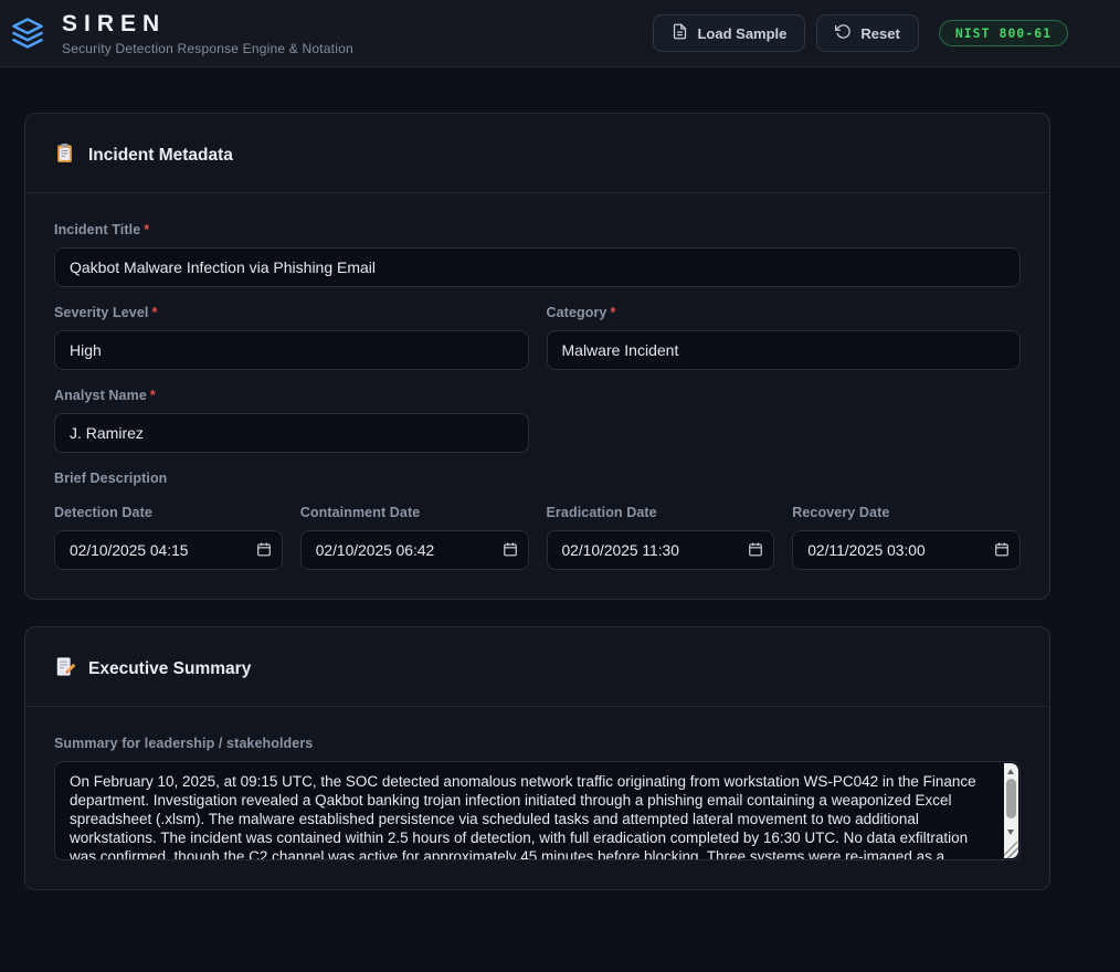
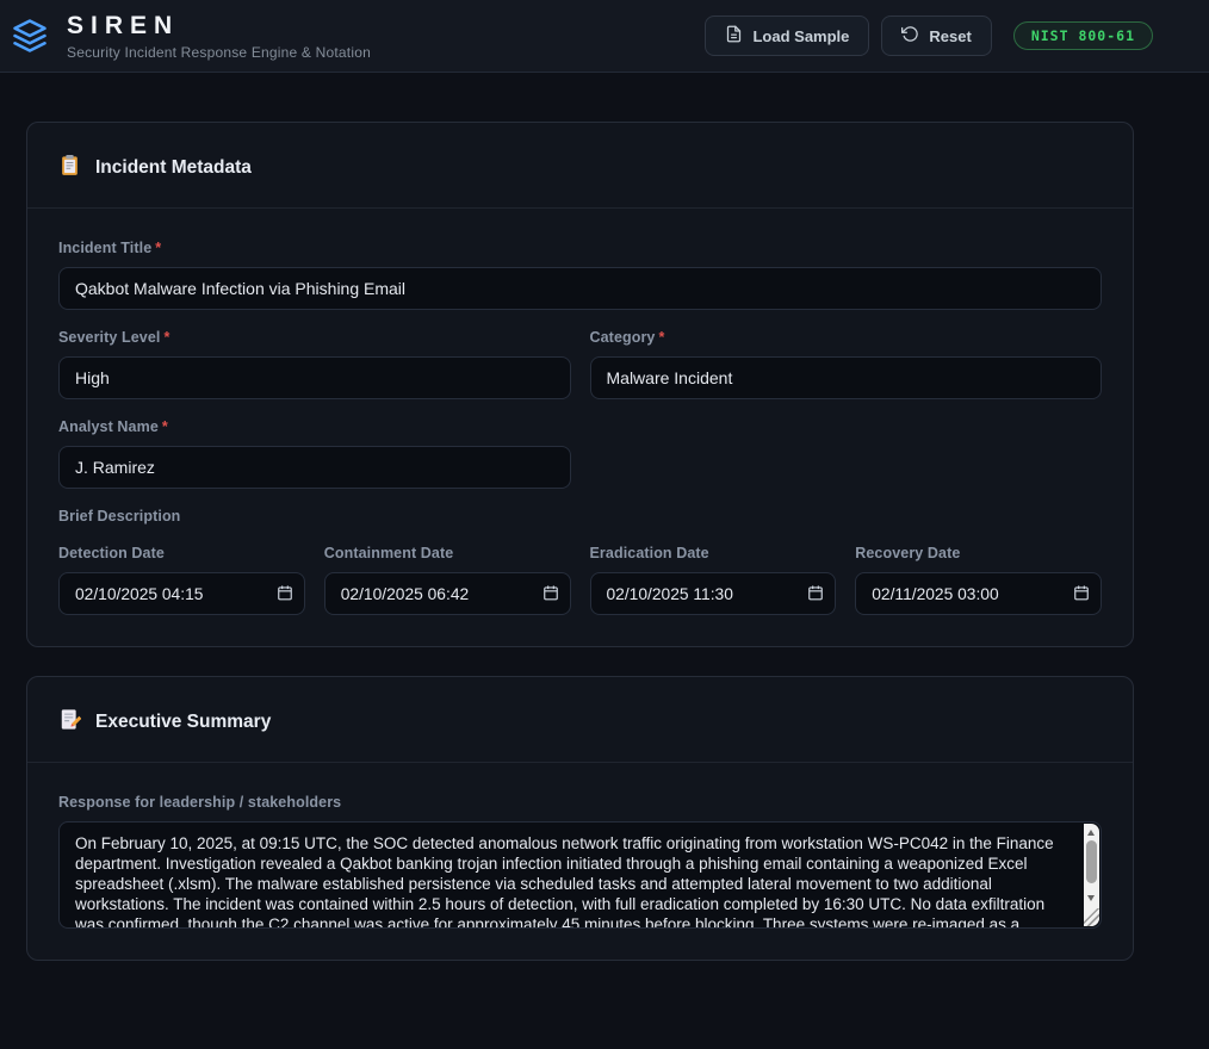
  SIREN
- Security Detection Response Engine & Notation
+ Security Incident Response Engine & Notation
  Load Sample
  Reset
  NIST 800-61
  Incident Metadata
  Incident Title *
  Qakbot Malware Infection via Phishing Email
  Severity Level *
  High
  Category *
  Malware Incident
  Analyst Name *
  J. Ramirez
  Brief Description
  Detection Date
  02/10/2025 04:15
  Containment Date
  02/10/2025 06:42
  Eradication Date
  02/10/2025 11:30
  Recovery Date
  02/11/2025 03:00
  Executive Summary
- Summary for leadership / stakeholders
+ Response for leadership / stakeholders
  On February 10, 2025, at 09:15 UTC, the SOC detected anomalous network traffic originating from workstation WS-PC042 in the Finance department. Investigation revealed a Qakbot banking trojan infection initiated through a phishing email containing a weaponized Excel spreadsheet (.xlsm). The malware established persistence via scheduled tasks and attempted lateral movement to two additional workstations. The incident was contained within 2.5 hours of detection, with full eradication completed by 16:30 UTC. No data exfiltration was confirmed, though the C2 channel was active for approximately 45 minutes before blocking. Three systems were re-imaged as a
